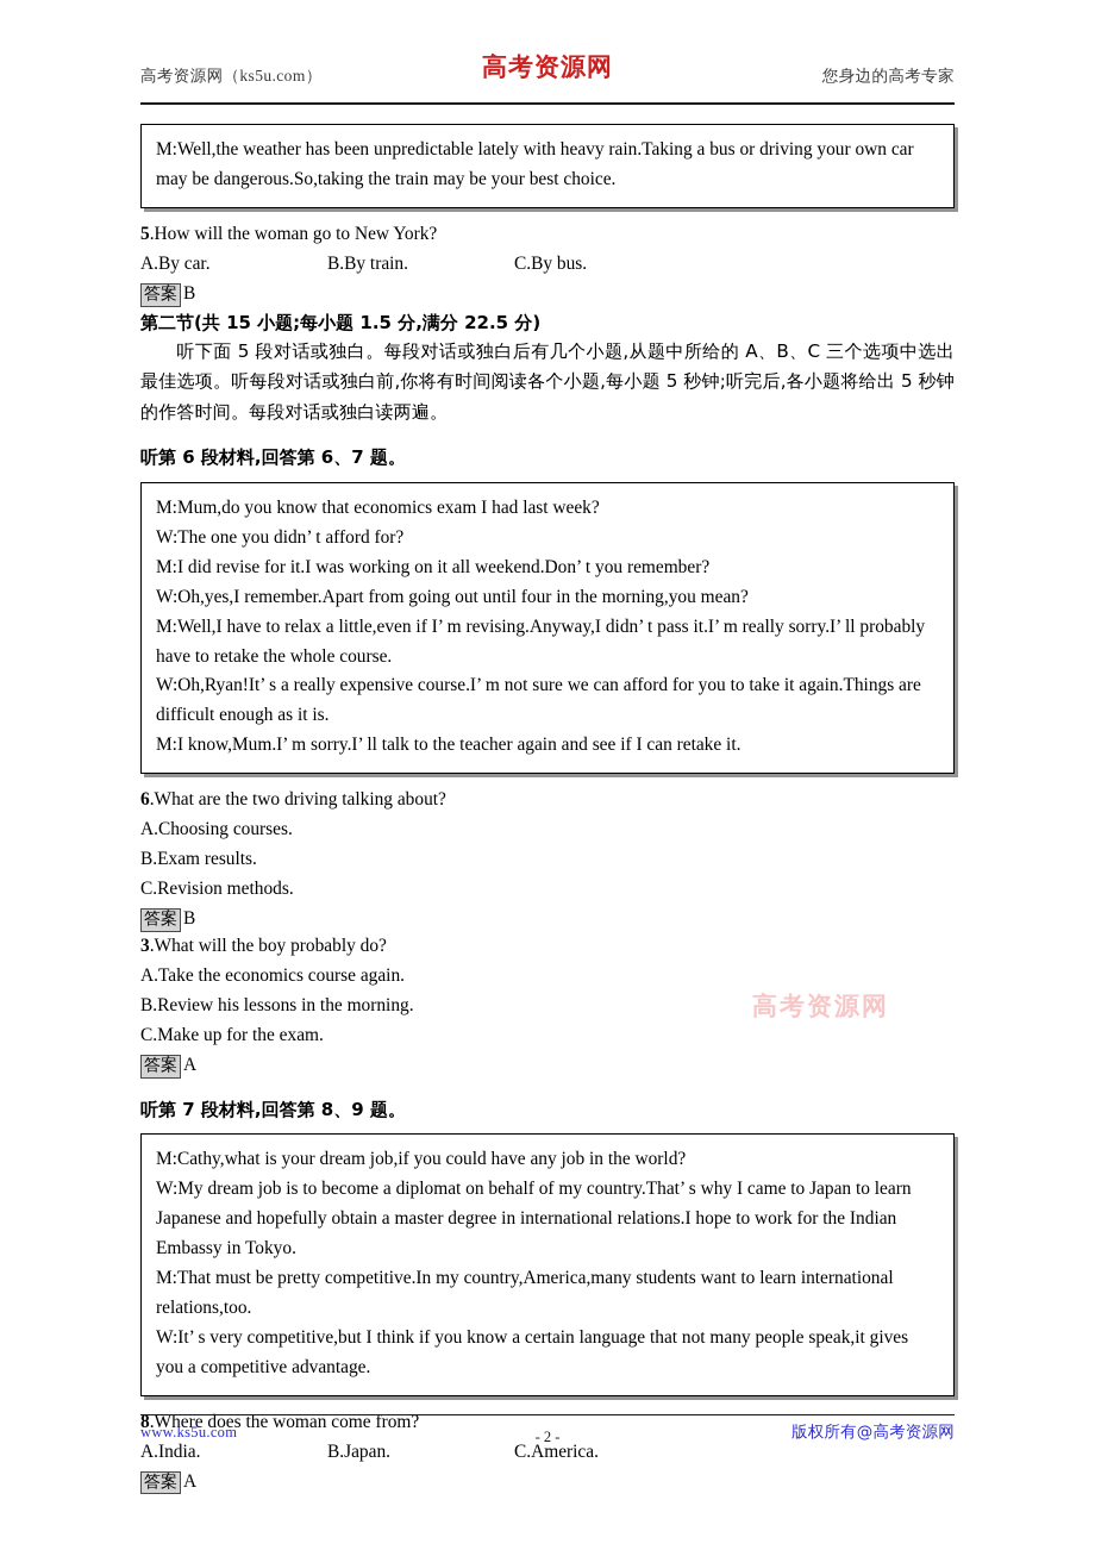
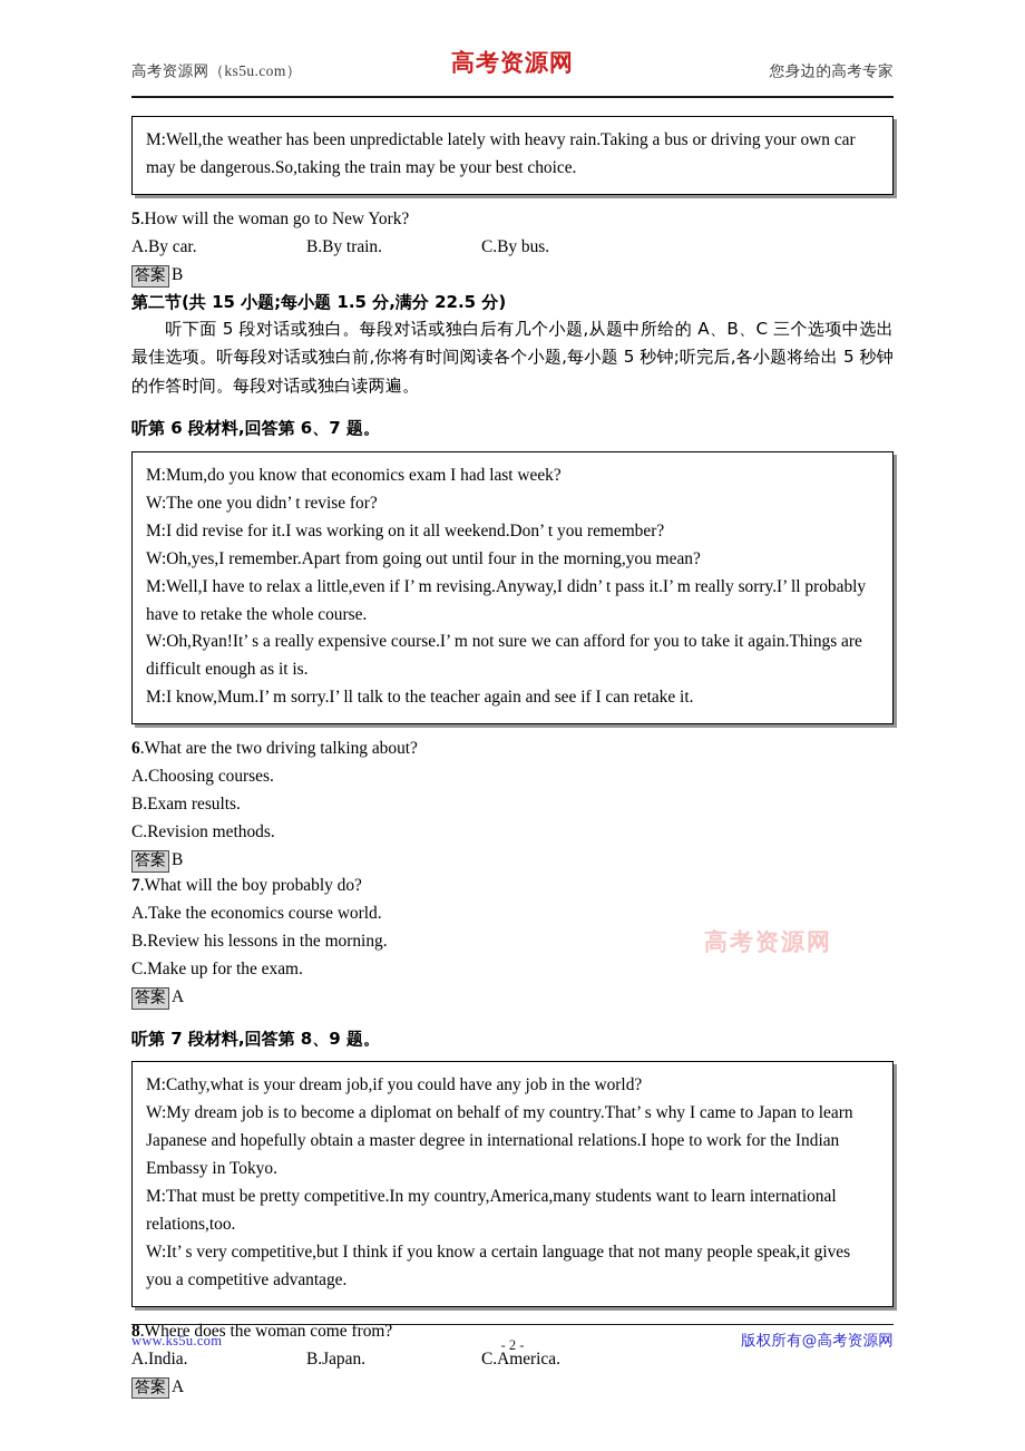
  高考资源网（ks5u.com）
  高考资源网
  您身边的高考专家
  高考资源网
  M:Well,the weather has been unpredictable lately with heavy rain.Taking a bus or driving your own car may be dangerous.So,taking the train may be your best choice.
  5.How will the woman go to New York?
  A.By car. B.By train. C.By bus.
  答案 B
  第二节(共 15 小题;每小题 1.5 分,满分 22.5 分)
  听下面 5 段对话或独白。每段对话或独白后有几个小题,从题中所给的 A、B、C 三个选项中选出最佳选项。听每段对话或独白前,你将有时间阅读各个小题,每小题 5 秒钟;听完后,各小题将给出 5 秒钟的作答时间。每段对话或独白读两遍。
  听第 6 段材料,回答第 6、7 题。
  M:Mum,do you know that economics exam I had last week?
- W:The one you didn’ t afford for?
+ W:The one you didn’ t revise for?
  M:I did revise for it.I was working on it all weekend.Don’ t you remember?
  W:Oh,yes,I remember.Apart from going out until four in the morning,you mean?
  M:Well,I have to relax a little,even if I’ m revising.Anyway,I didn’ t pass it.I’ m really sorry.I’ ll probably have to retake the whole course.
  W:Oh,Ryan!It’ s a really expensive course.I’ m not sure we can afford for you to take it again.Things are difficult enough as it is.
  M:I know,Mum.I’ m sorry.I’ ll talk to the teacher again and see if I can retake it.
  6.What are the two driving talking about?
  A.Choosing courses.
  B.Exam results.
  C.Revision methods.
  答案 B
- 3.What will the boy probably do?
+ 7.What will the boy probably do?
- A.Take the economics course again.
+ A.Take the economics course world.
  B.Review his lessons in the morning.
  C.Make up for the exam.
  答案 A
  听第 7 段材料,回答第 8、9 题。
  M:Cathy,what is your dream job,if you could have any job in the world?
  W:My dream job is to become a diplomat on behalf of my country.That’ s why I came to Japan to learn Japanese and hopefully obtain a master degree in international relations.I hope to work for the Indian Embassy in Tokyo.
  M:That must be pretty competitive.In my country,America,many students want to learn international relations,too.
  W:It’ s very competitive,but I think if you know a certain language that not many people speak,it gives you a competitive advantage.
  8.Where does the woman come from?
  A.India. B.Japan. C.America.
  答案 A
  www.ks5u.com
  - 2 -
  版权所有@高考资源网
